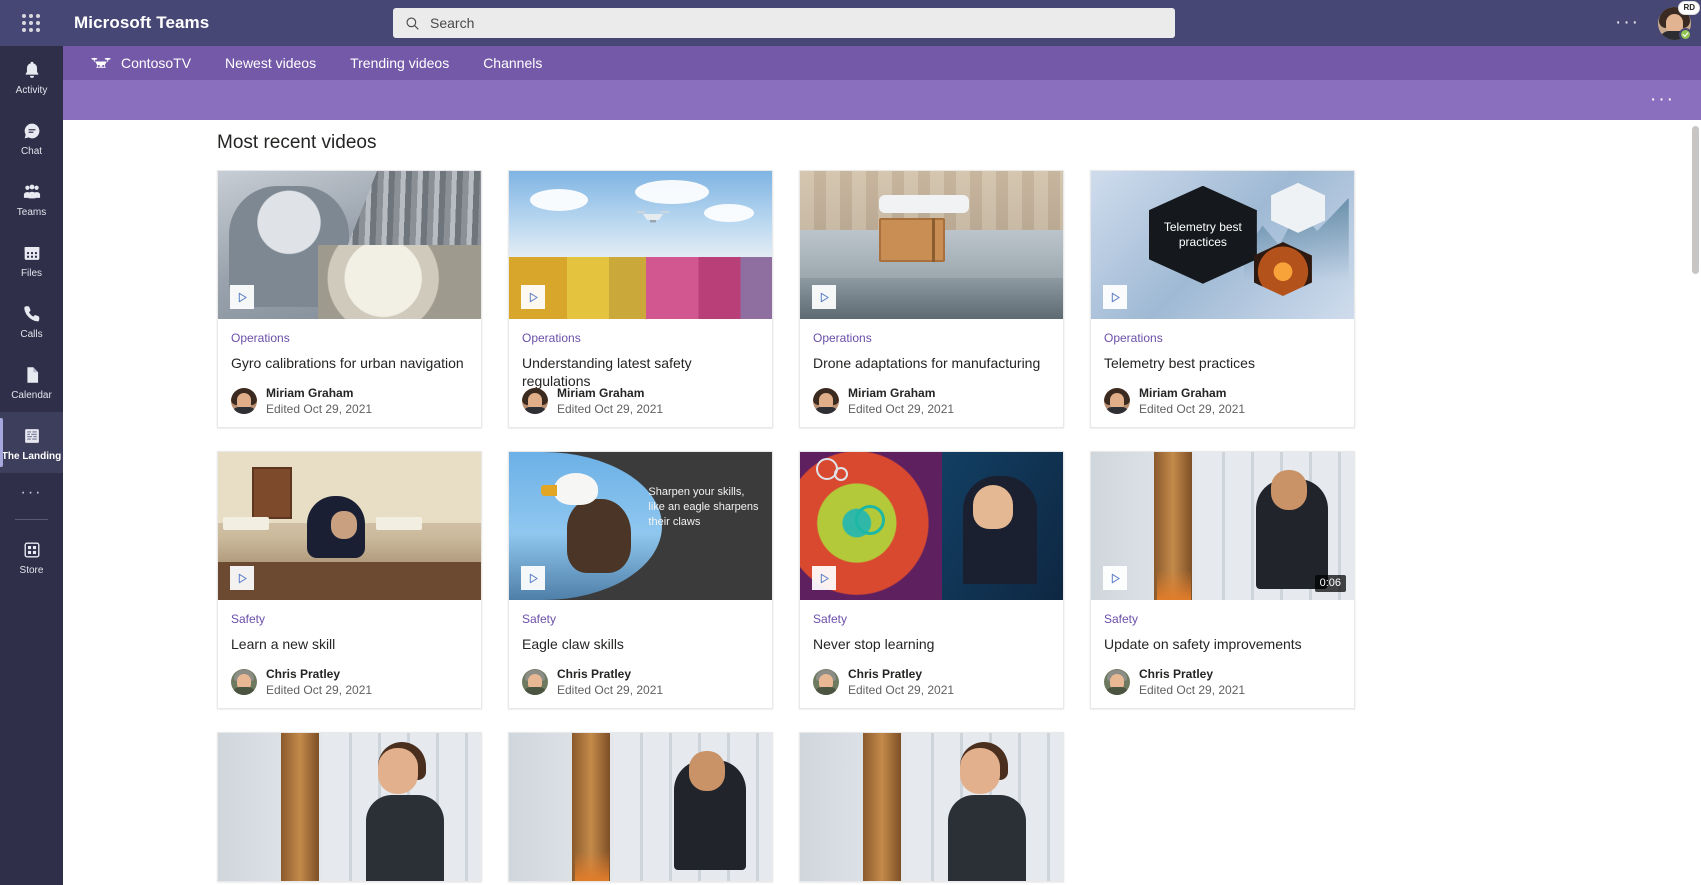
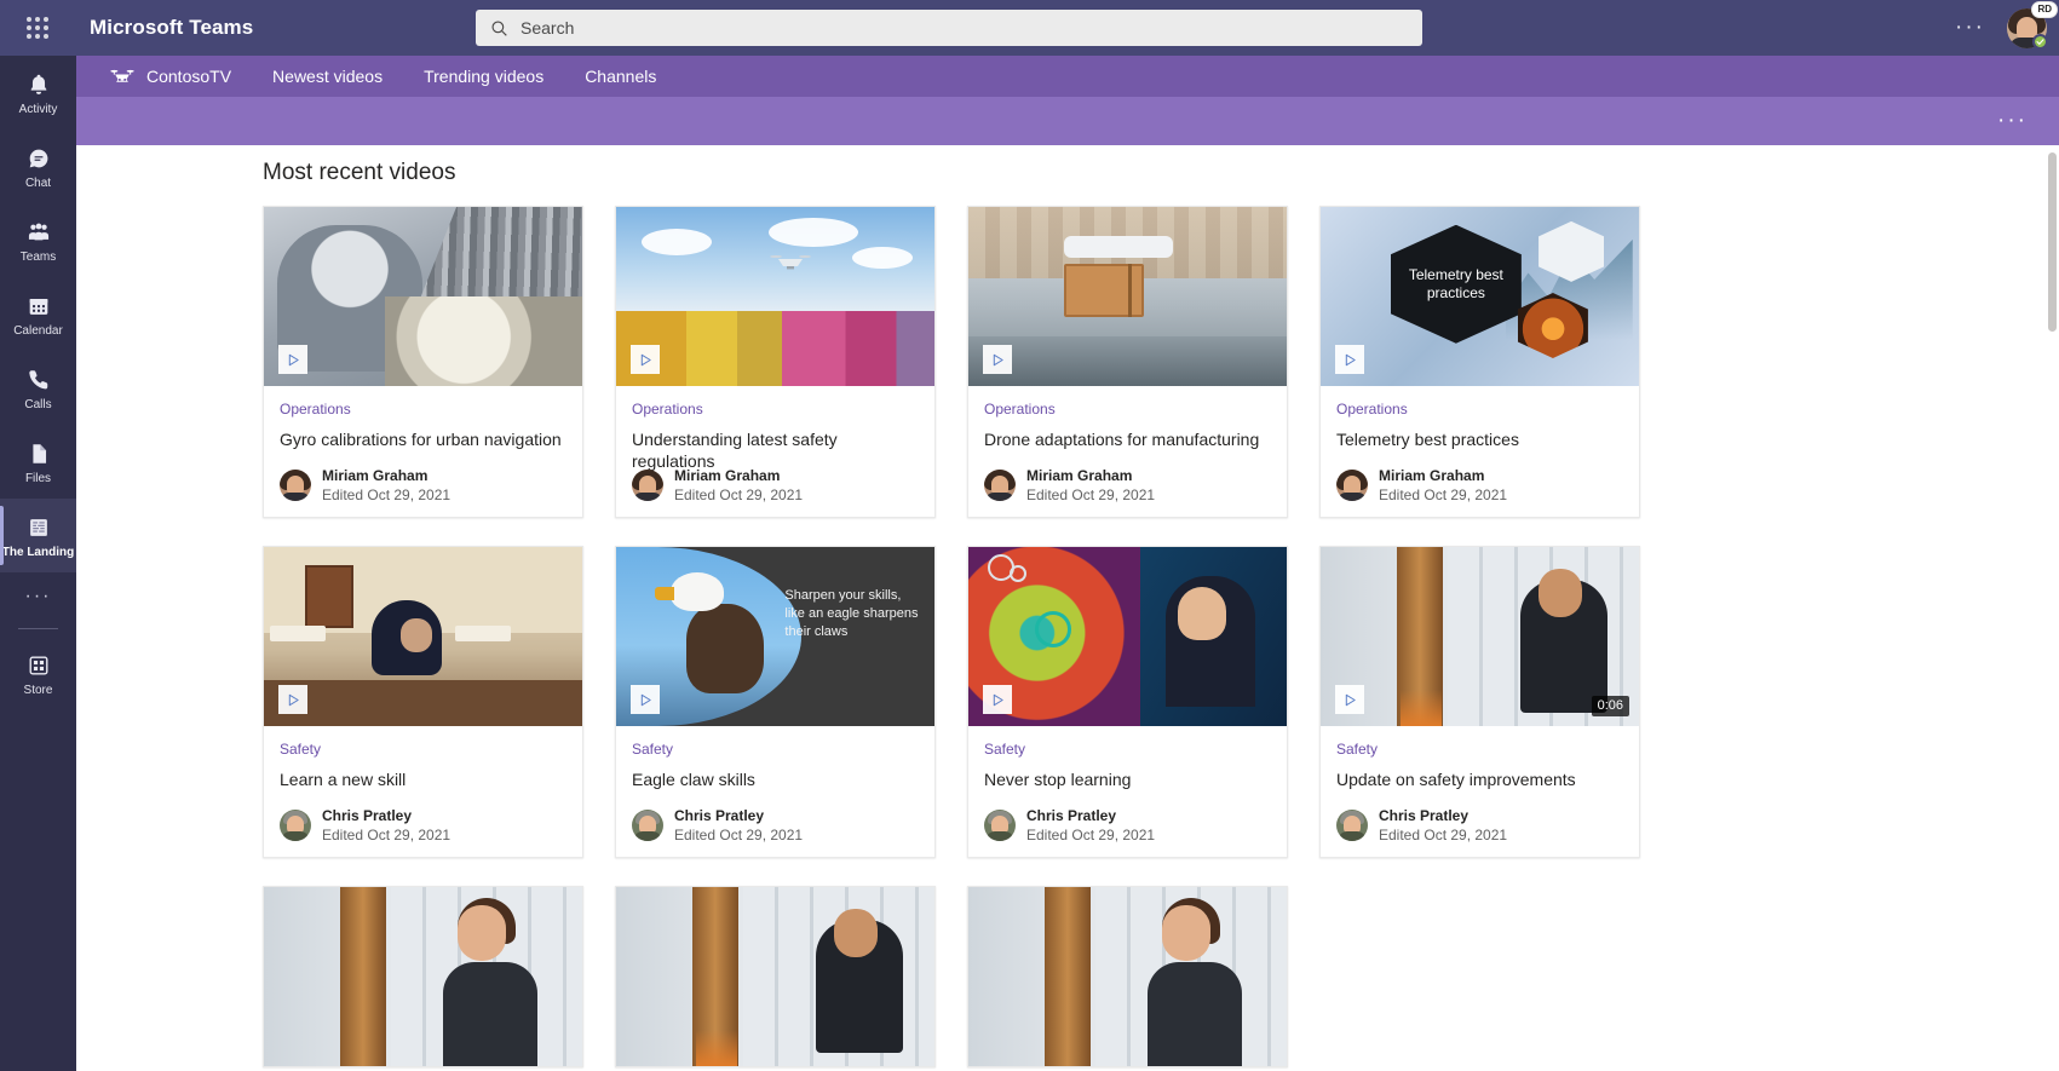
  Microsoft Teams
  Search
  ···
  RD
  Activity
  Chat
  Teams
- Files
+ Calendar
  Calls
- Calendar
+ Files
  The Landing
  ···
  Store
  ContosoTV
  Newest videos
  Trending videos
  Channels
  ···
  Most recent videos
  Operations
  Gyro calibrations for urban navigation
  Miriam Graham
  Edited Oct 29, 2021
  Operations
  Understanding latest safety regulations
  Miriam Graham
  Edited Oct 29, 2021
  Operations
  Drone adaptations for manufacturing
  Miriam Graham
  Edited Oct 29, 2021
  Telemetry best practices
  Operations
  Telemetry best practices
  Miriam Graham
  Edited Oct 29, 2021
  Safety
  Learn a new skill
  Chris Pratley
  Edited Oct 29, 2021
  Sharpen your skills, like an eagle sharpens their claws
  Safety
  Eagle claw skills
  Chris Pratley
  Edited Oct 29, 2021
  Safety
  Never stop learning
  Chris Pratley
  Edited Oct 29, 2021
  0:06
  Safety
  Update on safety improvements
  Chris Pratley
  Edited Oct 29, 2021
